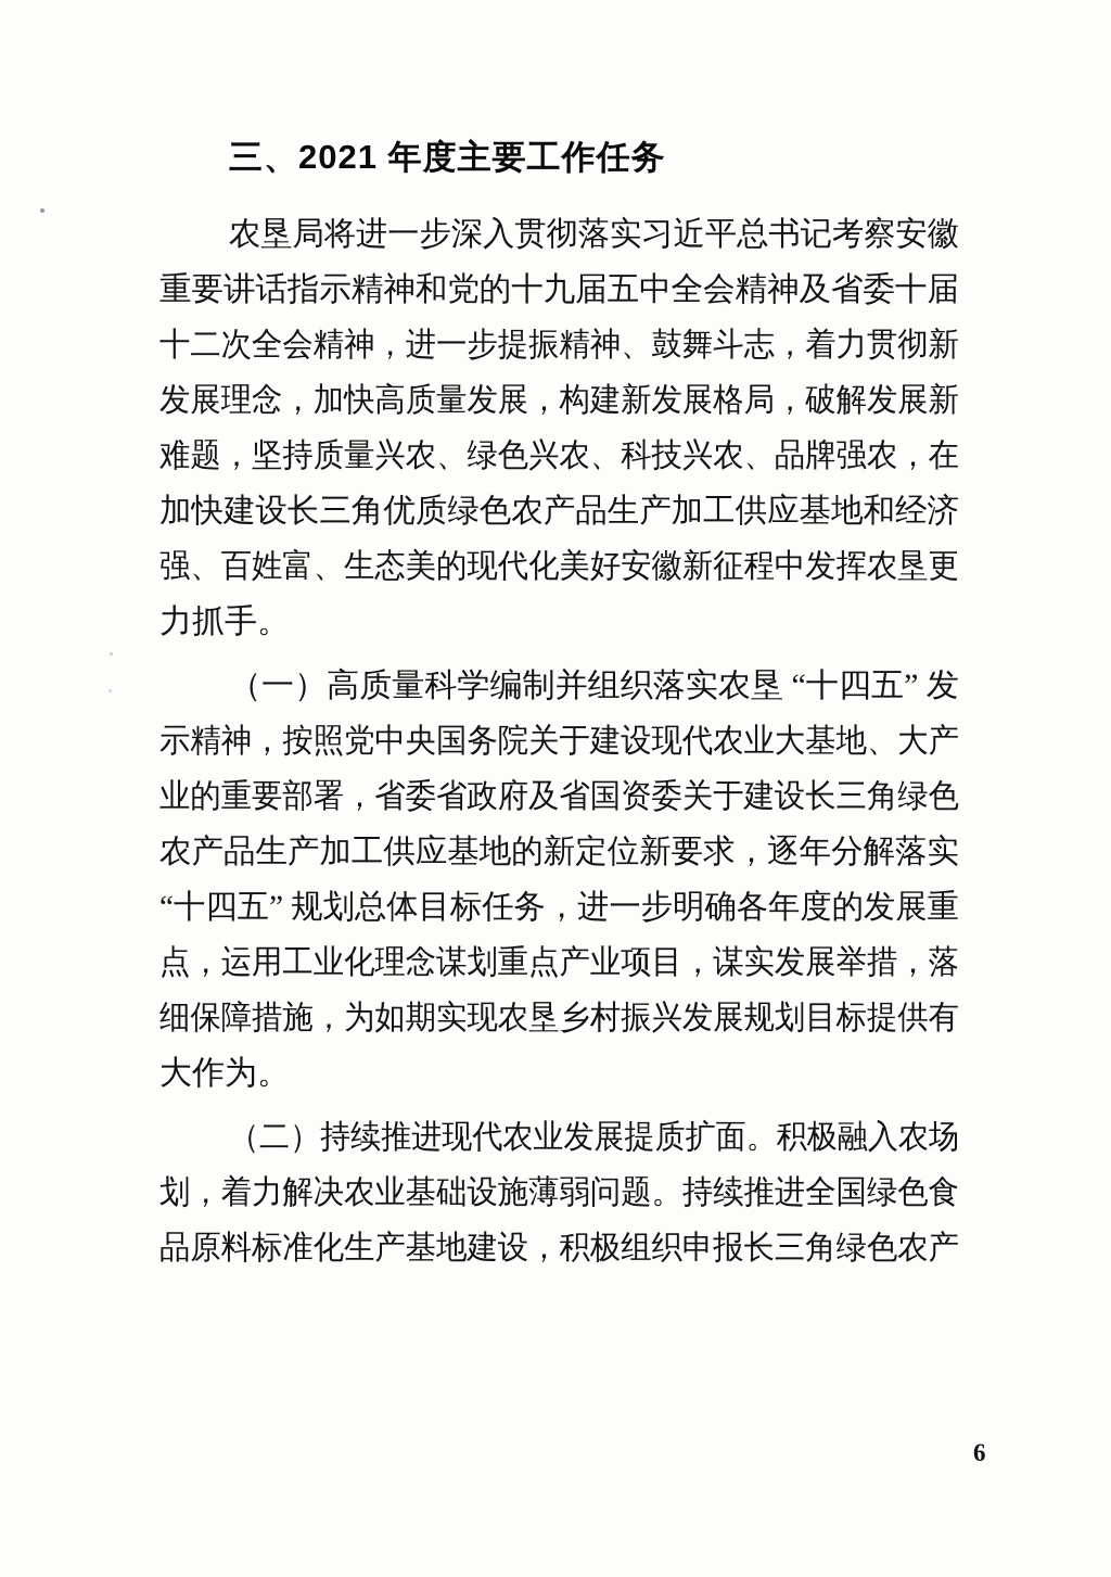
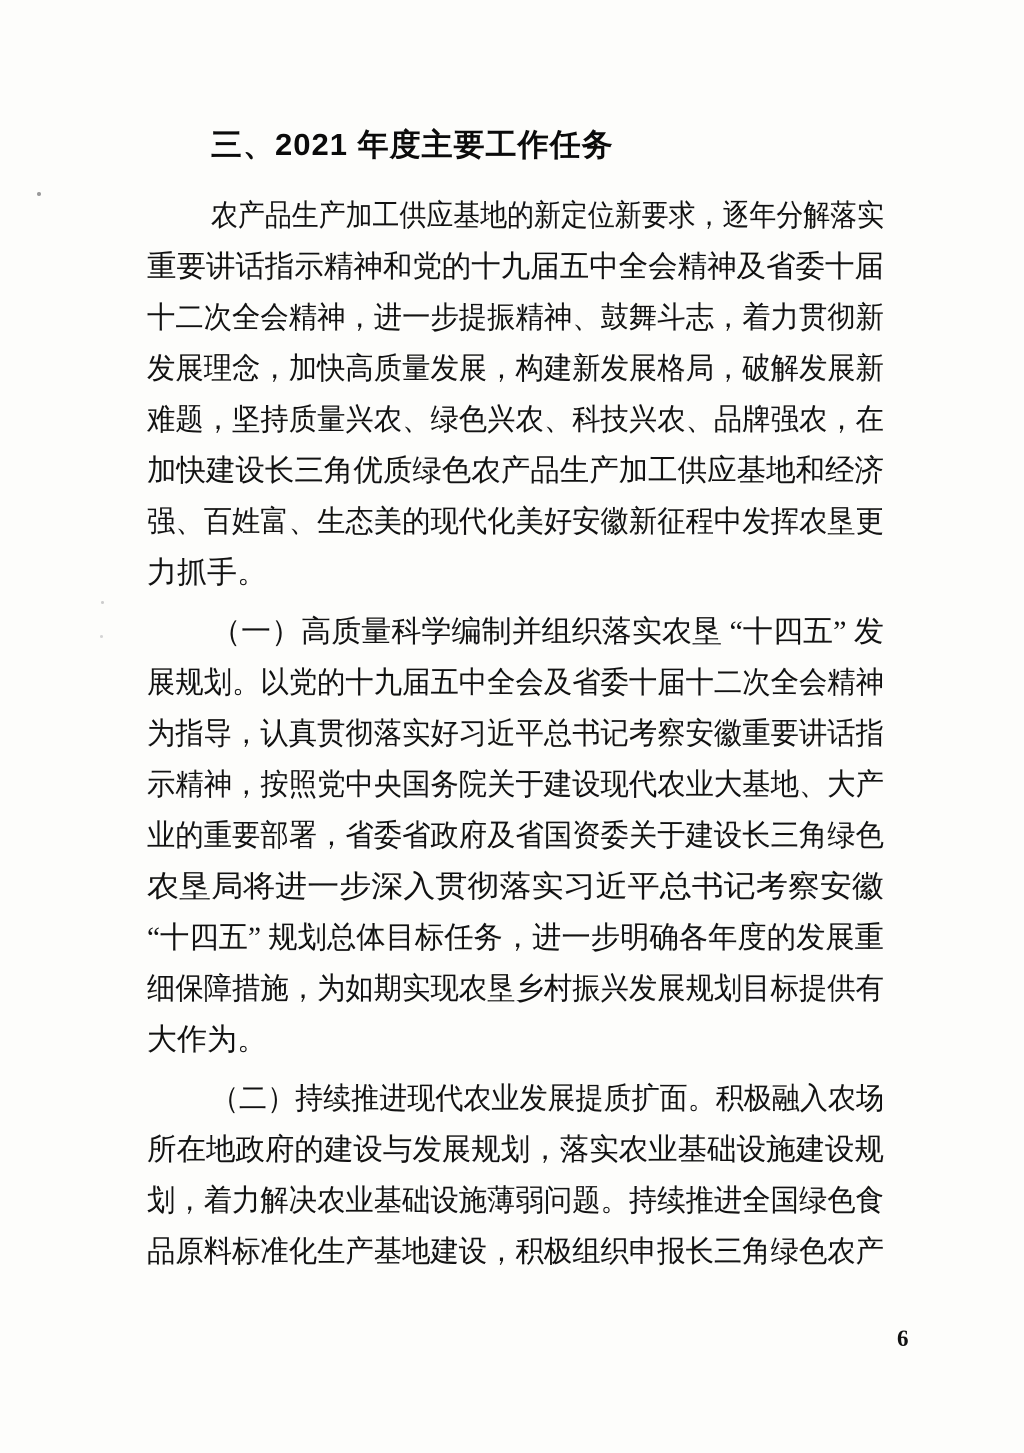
  三、2021 年度主要工作任务
- 农垦局将进一步深入贯彻落实习近平总书记考察安徽
+ 农产品生产加工供应基地的新定位新要求，逐年分解落实
  重要讲话指示精神和党的十九届五中全会精神及省委十届
  十二次全会精神，进一步提振精神、鼓舞斗志，着力贯彻新
  发展理念，加快高质量发展，构建新发展格局，破解发展新
  难题，坚持质量兴农、绿色兴农、科技兴农、品牌强农，在
  加快建设长三角优质绿色农产品生产加工供应基地和经济
  强、百姓富、生态美的现代化美好安徽新征程中发挥农垦更
  力抓手。
  （一）高质量科学编制并组织落实农垦 “十四五” 发
+ 展规划。以党的十九届五中全会及省委十届十二次全会精神
+ 为指导，认真贯彻落实好习近平总书记考察安徽重要讲话指
  示精神，按照党中央国务院关于建设现代农业大基地、大产
  业的重要部署，省委省政府及省国资委关于建设长三角绿色
- 农产品生产加工供应基地的新定位新要求，逐年分解落实
+ 农垦局将进一步深入贯彻落实习近平总书记考察安徽
  “十四五” 规划总体目标任务，进一步明确各年度的发展重
- 点，运用工业化理念谋划重点产业项目，谋实发展举措，落
  细保障措施，为如期实现农垦乡村振兴发展规划目标提供有
  大作为。
  （二）持续推进现代农业发展提质扩面。积极融入农场
+ 所在地政府的建设与发展规划，落实农业基础设施建设规
  划，着力解决农业基础设施薄弱问题。持续推进全国绿色食
  品原料标准化生产基地建设，积极组织申报长三角绿色农产
  6
